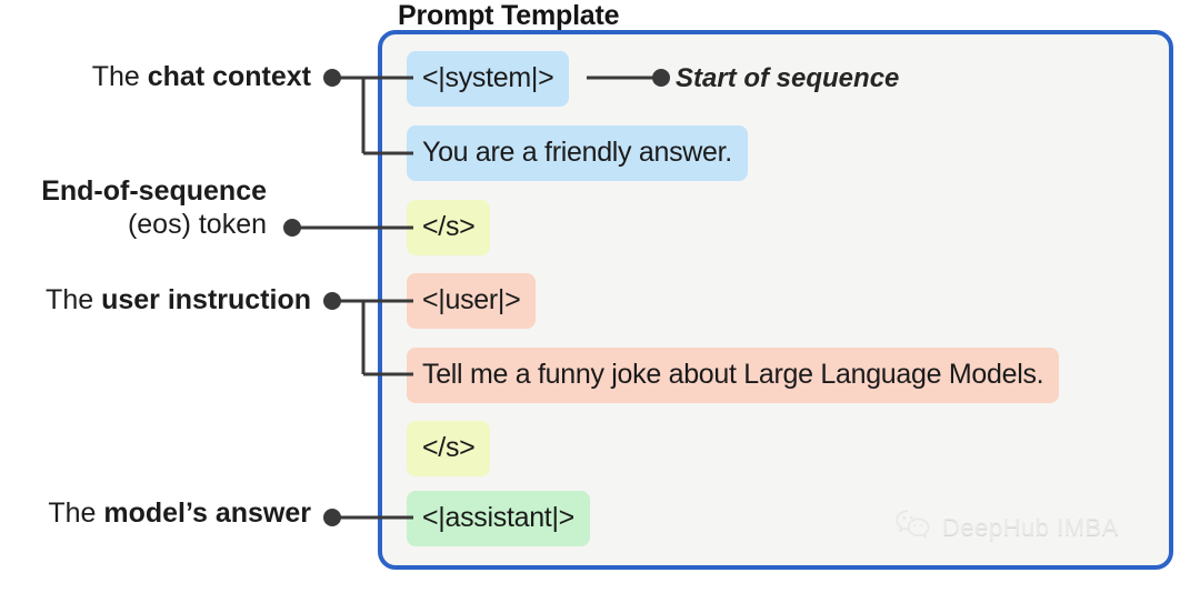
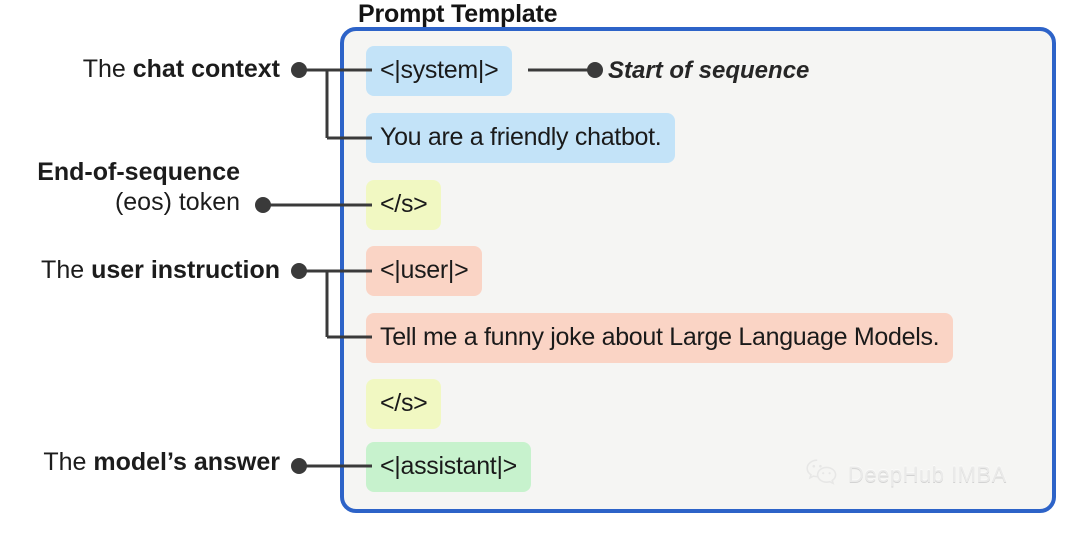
  Prompt Template
  <|system|>
- You are a friendly answer.
+ You are a friendly chatbot.
  </s>
  <|user|>
  Tell me a funny joke about Large Language Models.
  </s>
  <|assistant|>
  The chat context
  End-of-sequence
  (eos) token
  The user instruction
  The model’s answer
  Start of sequence
  DeepHub IMBA
